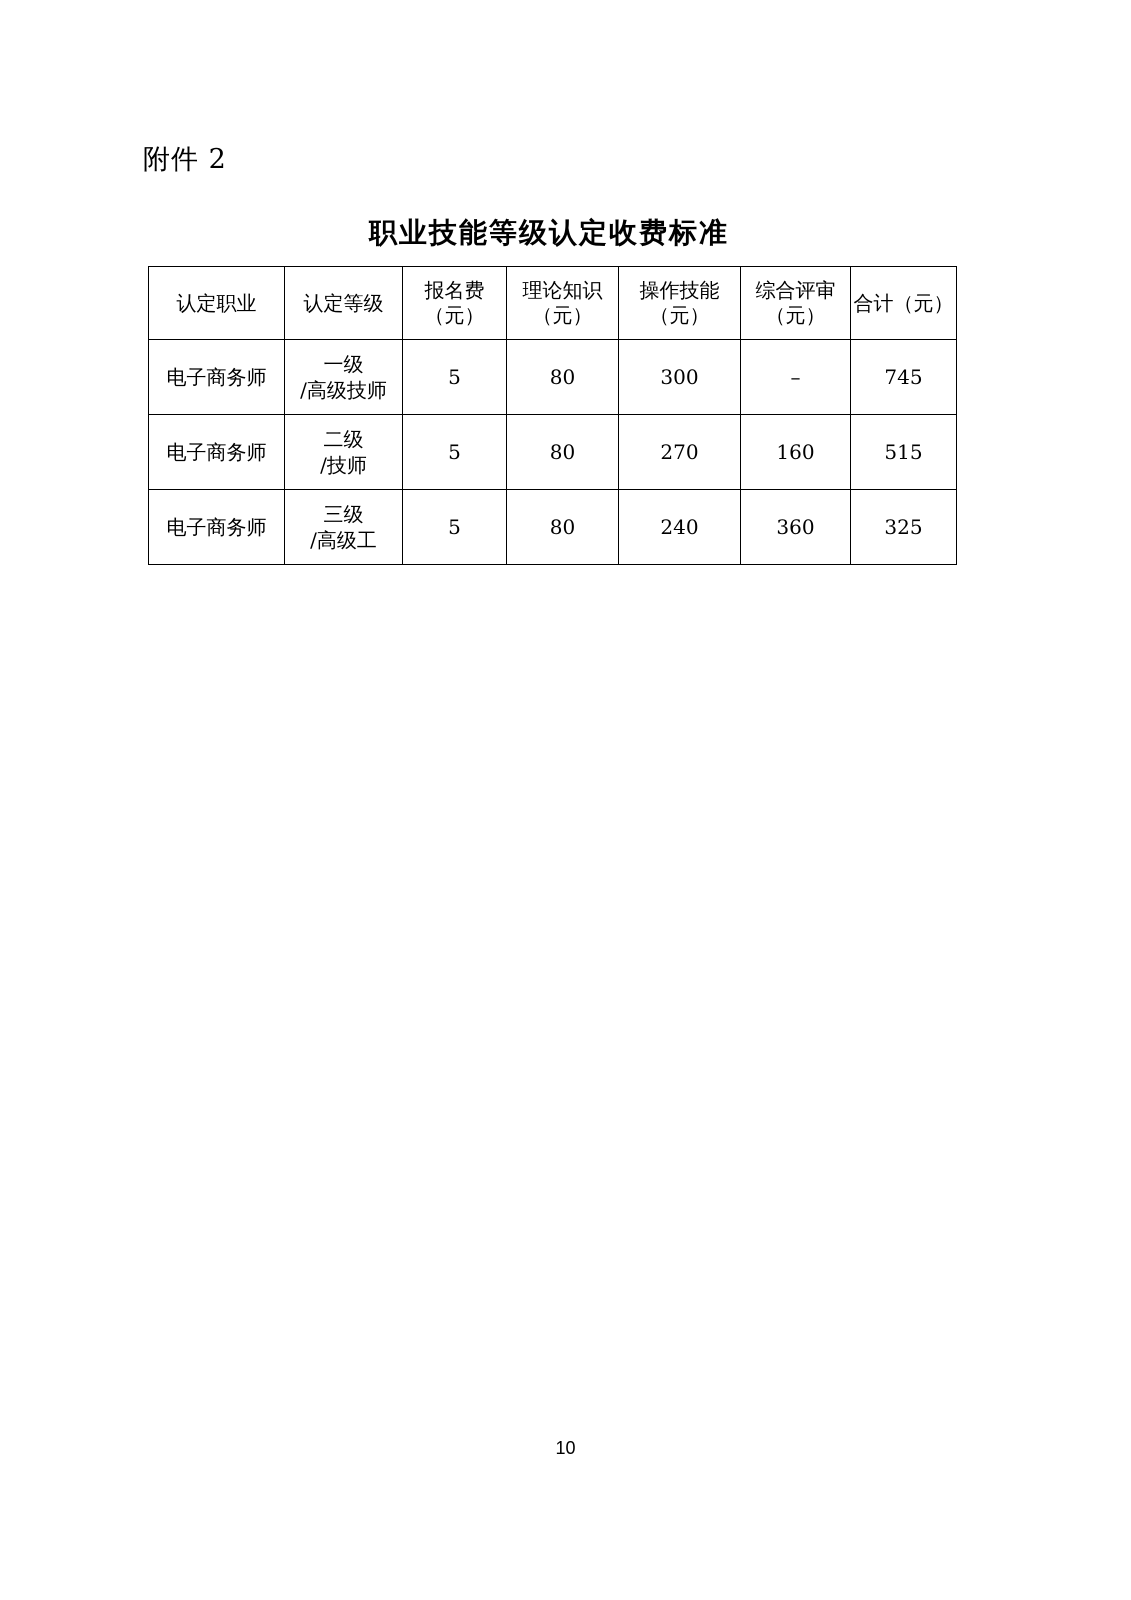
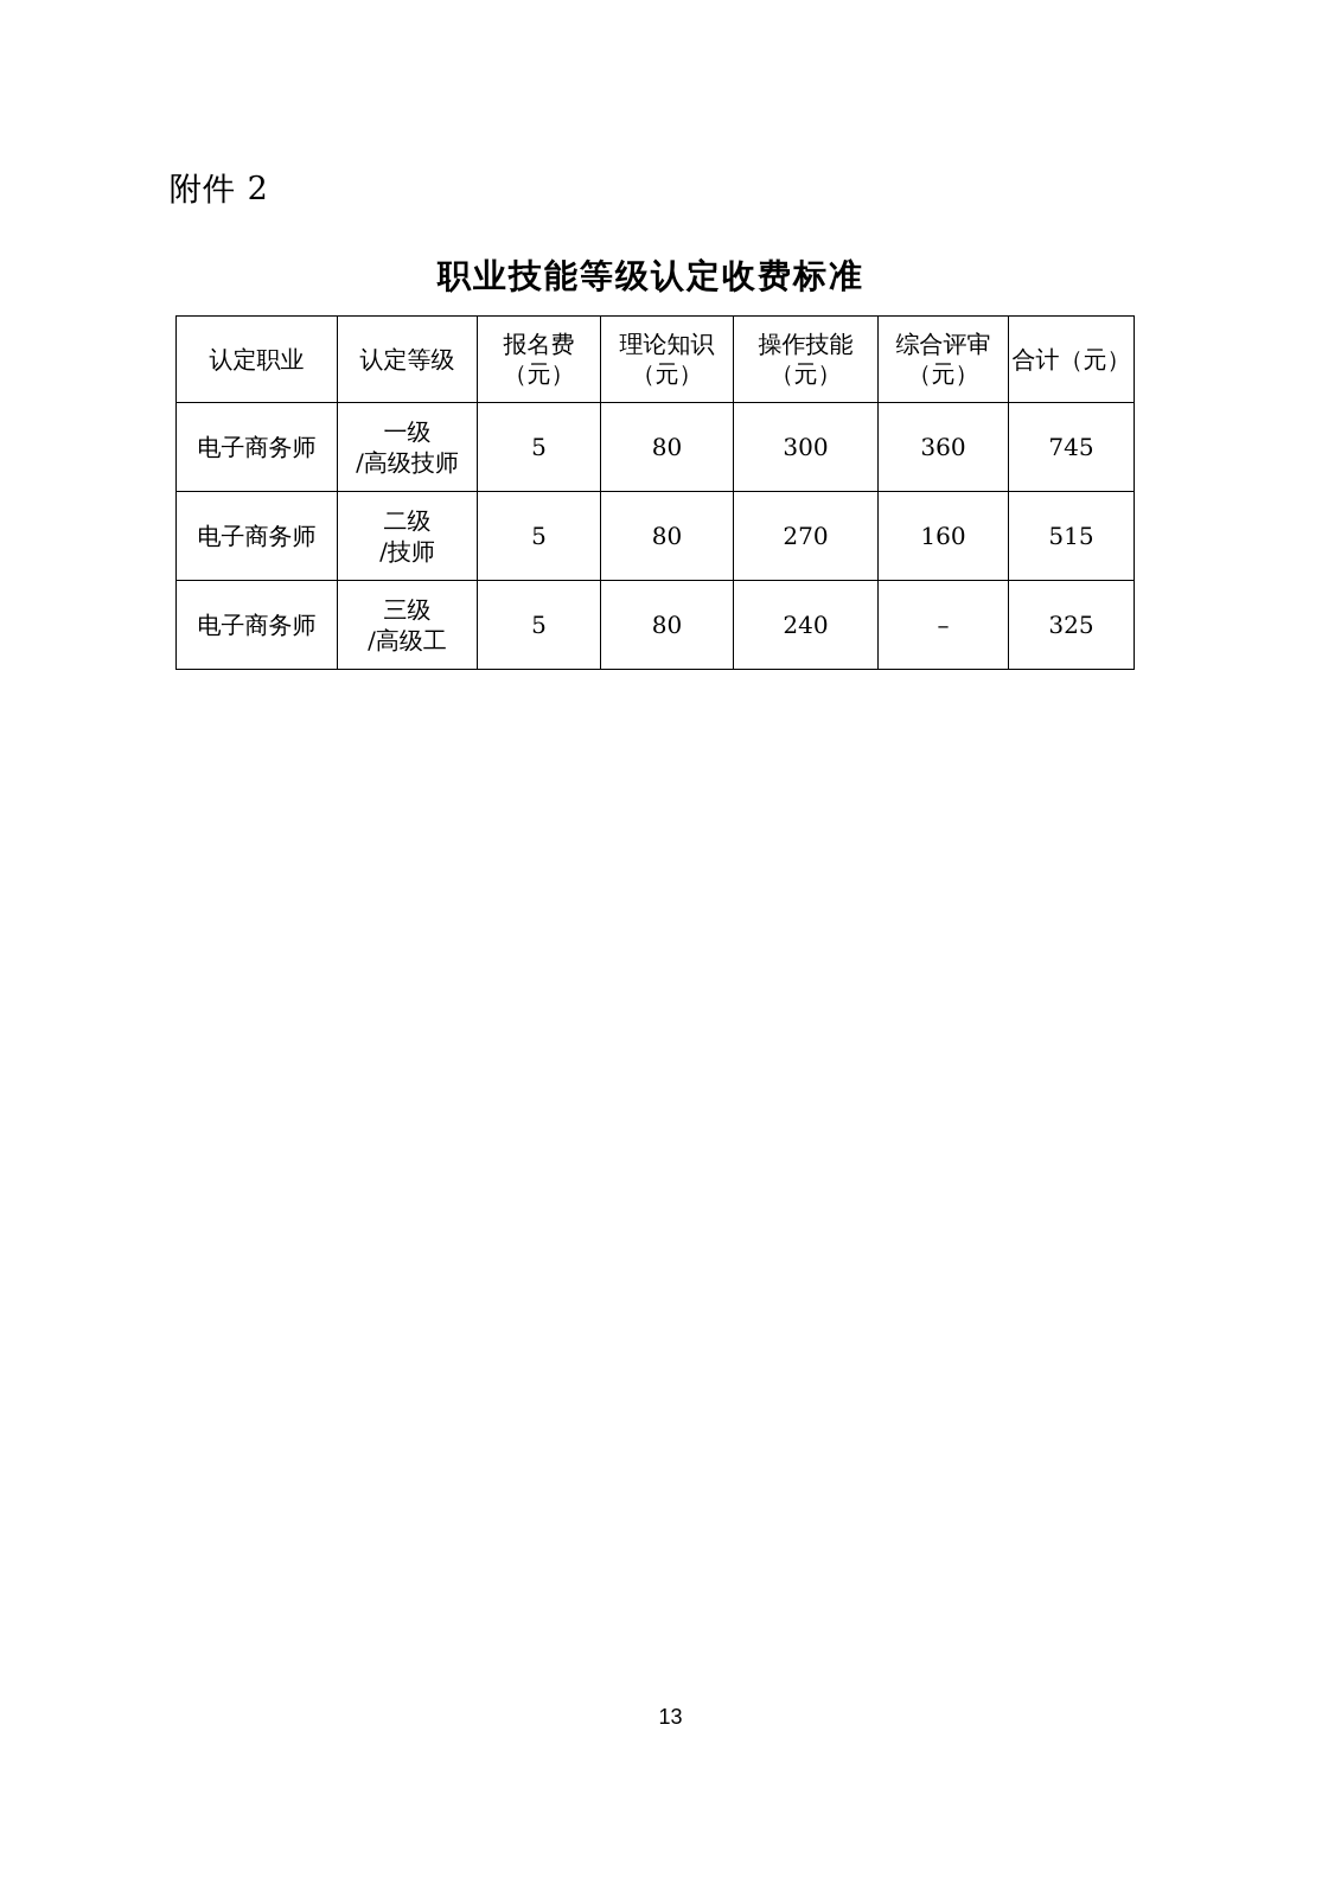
  附件 2
  职业技能等级认定收费标准
  认定职业	认定等级	报名费 （元）	理论知识 （元）	操作技能 （元）	综合评审 （元）	合计（元）
- 电子商务师	一级 /高级技师	5	80	300	–	745
+ 电子商务师	一级 /高级技师	5	80	300	360	745
  电子商务师	二级 /技师	5	80	270	160	515
- 电子商务师	三级 /高级工	5	80	240	360	325
+ 电子商务师	三级 /高级工	5	80	240	–	325
- 10
+ 13
